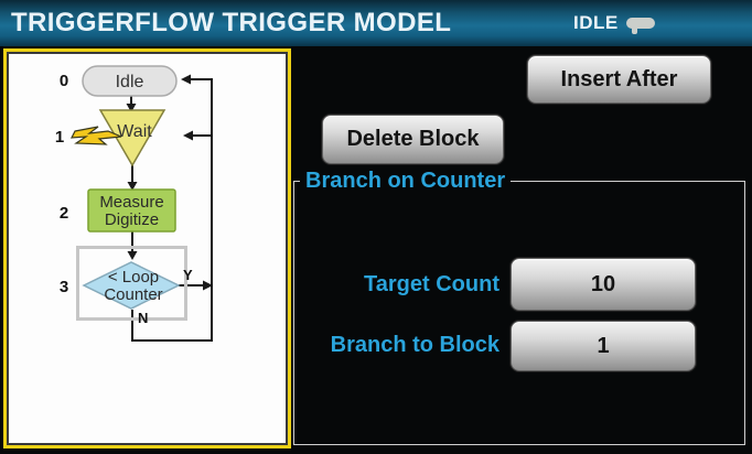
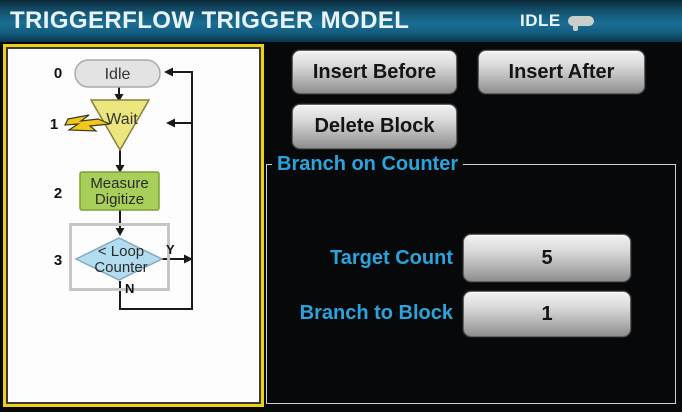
  TRIGGERFLOW TRIGGER MODEL
  IDLE
  0
  Idle
  1
  Wait
  2
  Measure
  Digitize
  3
  < Loop
  Counter
  Y
  N
+ Insert Before
  Insert After
  Delete Block
  Branch on Counter
  Target Count
- 10
+ 5
  Branch to Block
  1
